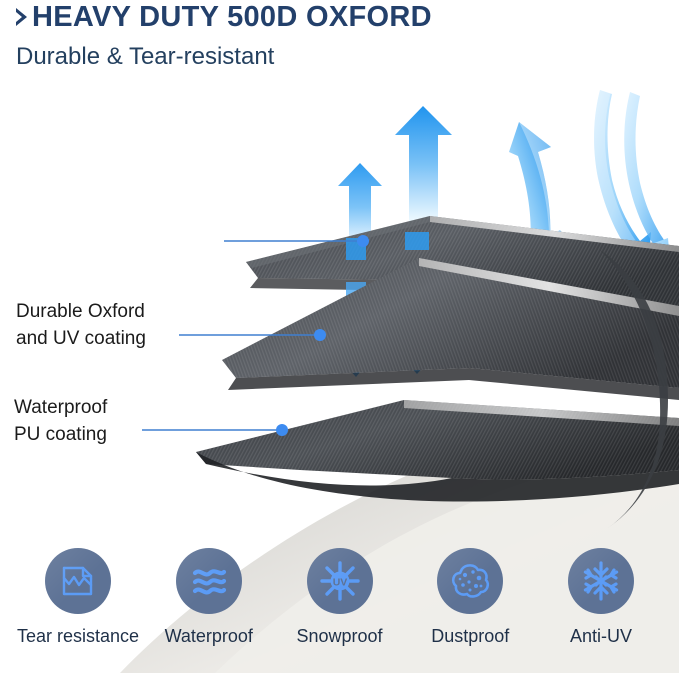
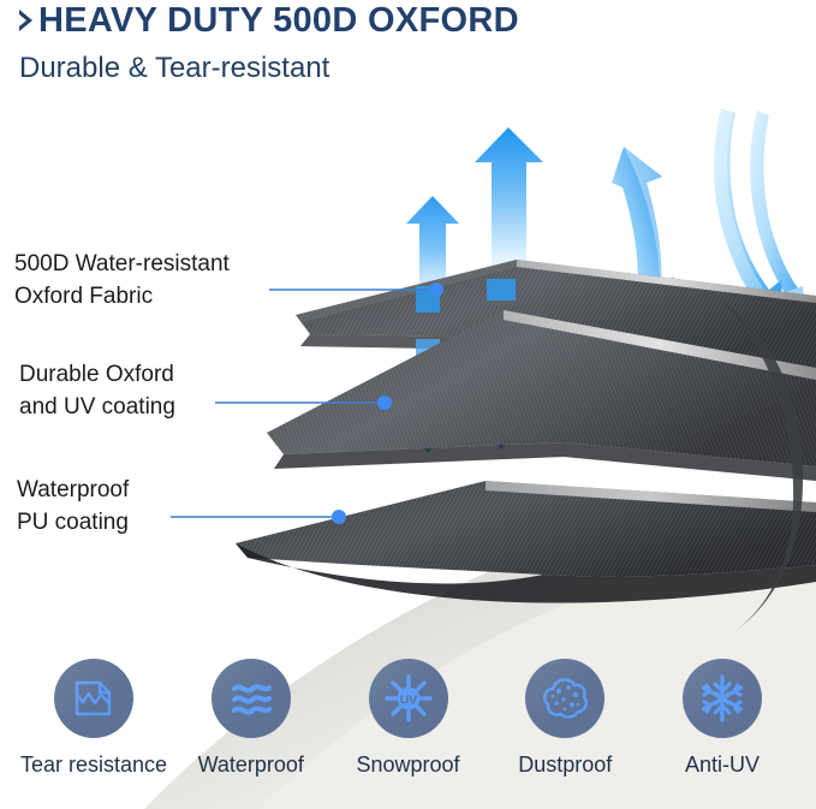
  HEAVY DUTY 500D OXFORD
  Durable & Tear-resistant
+ 500D Water-resistant
+ Oxford Fabric
  Durable Oxford
  and UV coating
  Waterproof
  PU coating
  Tear resistance
  Waterproof
  Snowproof
  Dustproof
  Anti-UV
